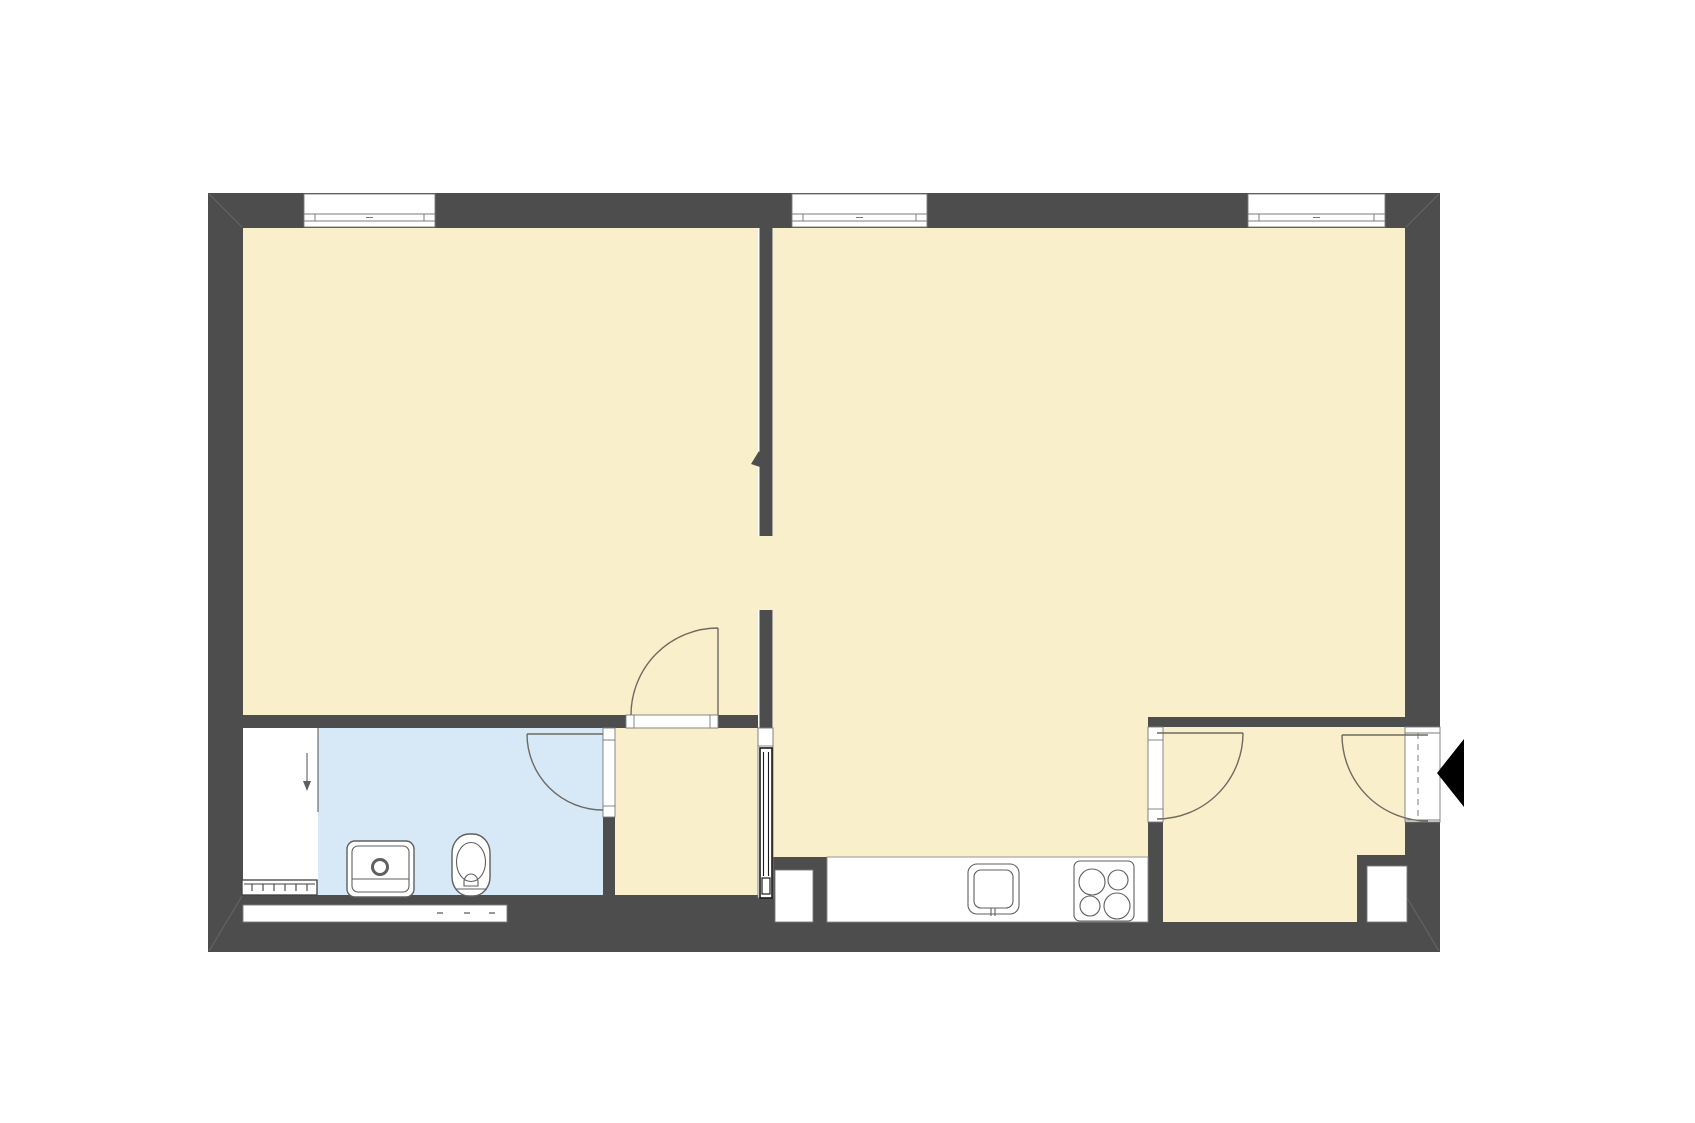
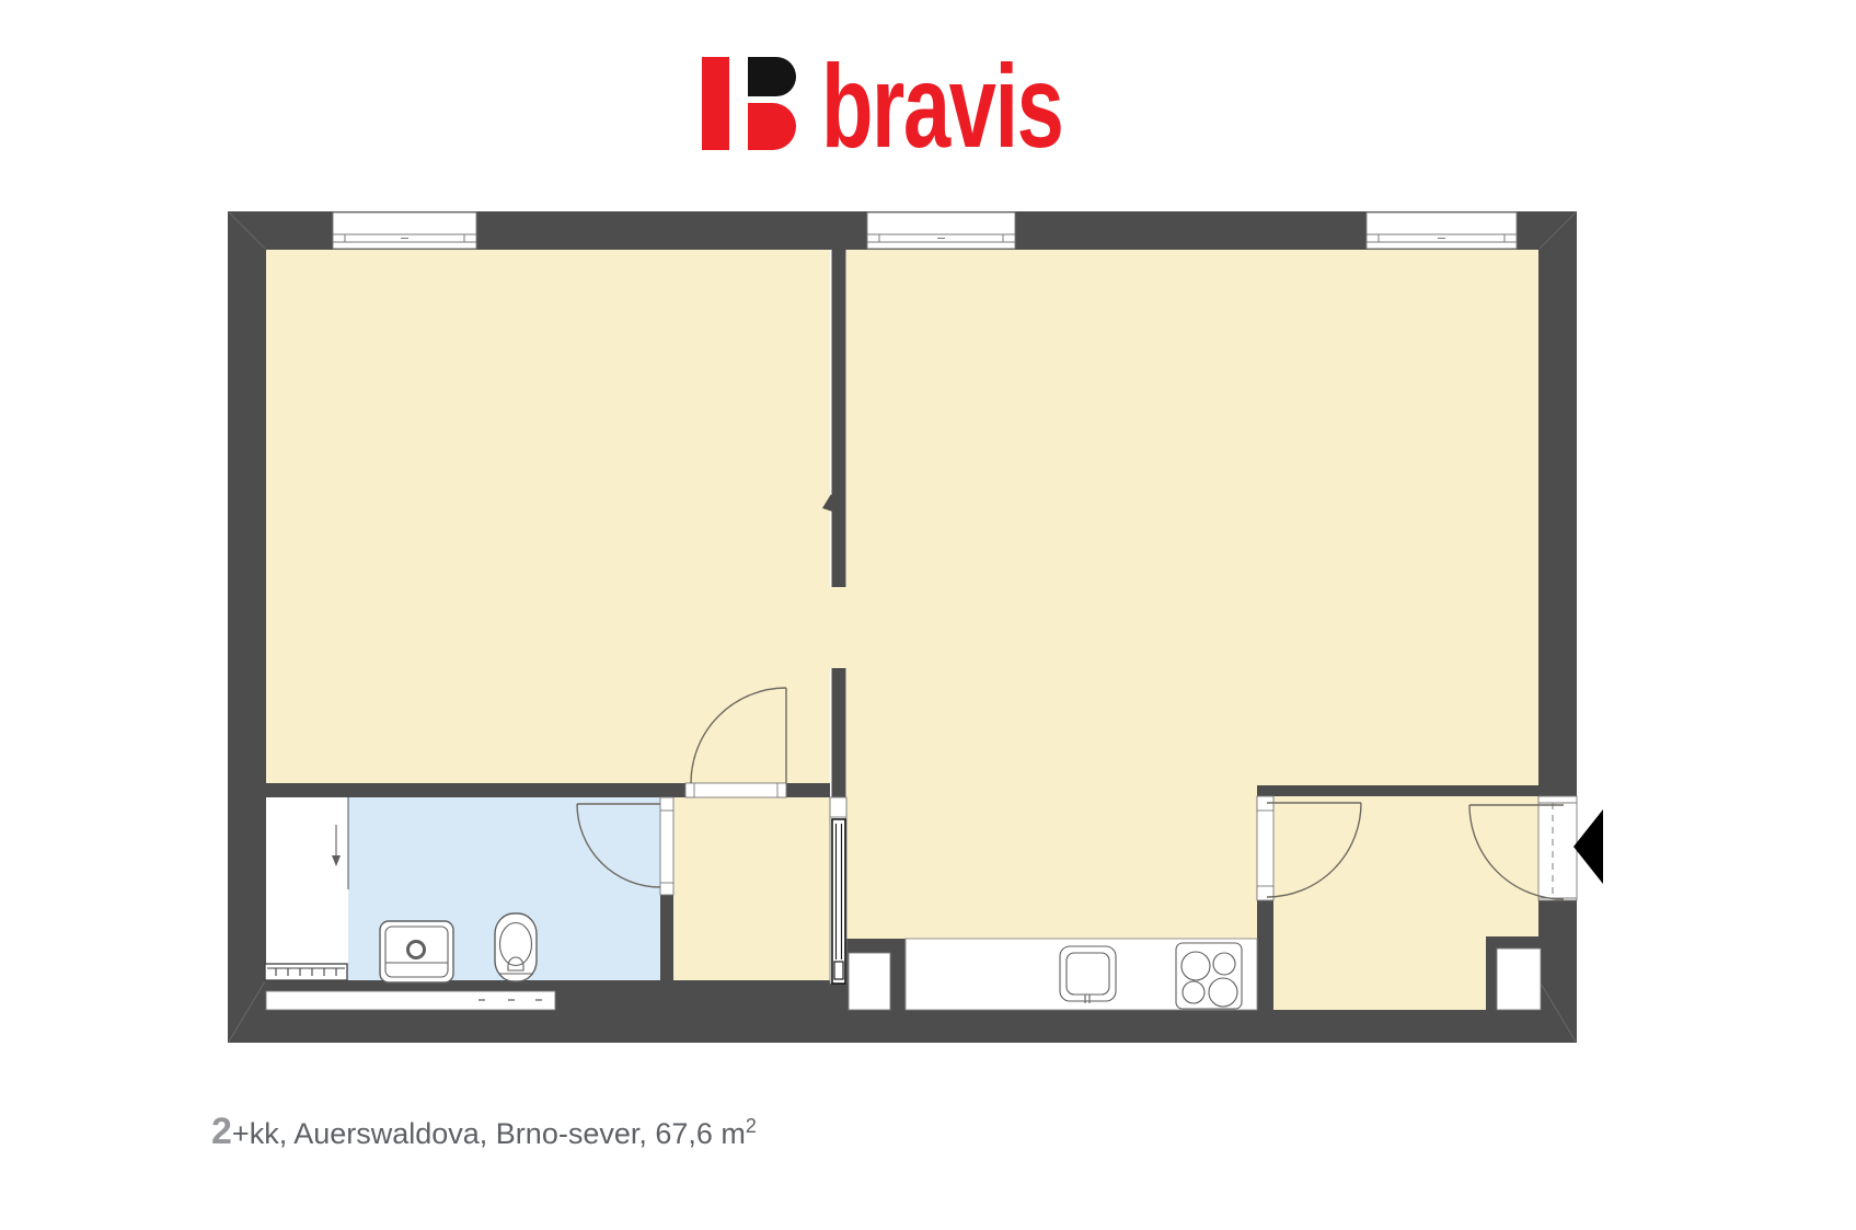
+ bravis
+ 2+kk, Auerswaldova, Brno-sever, 67,6 m2
